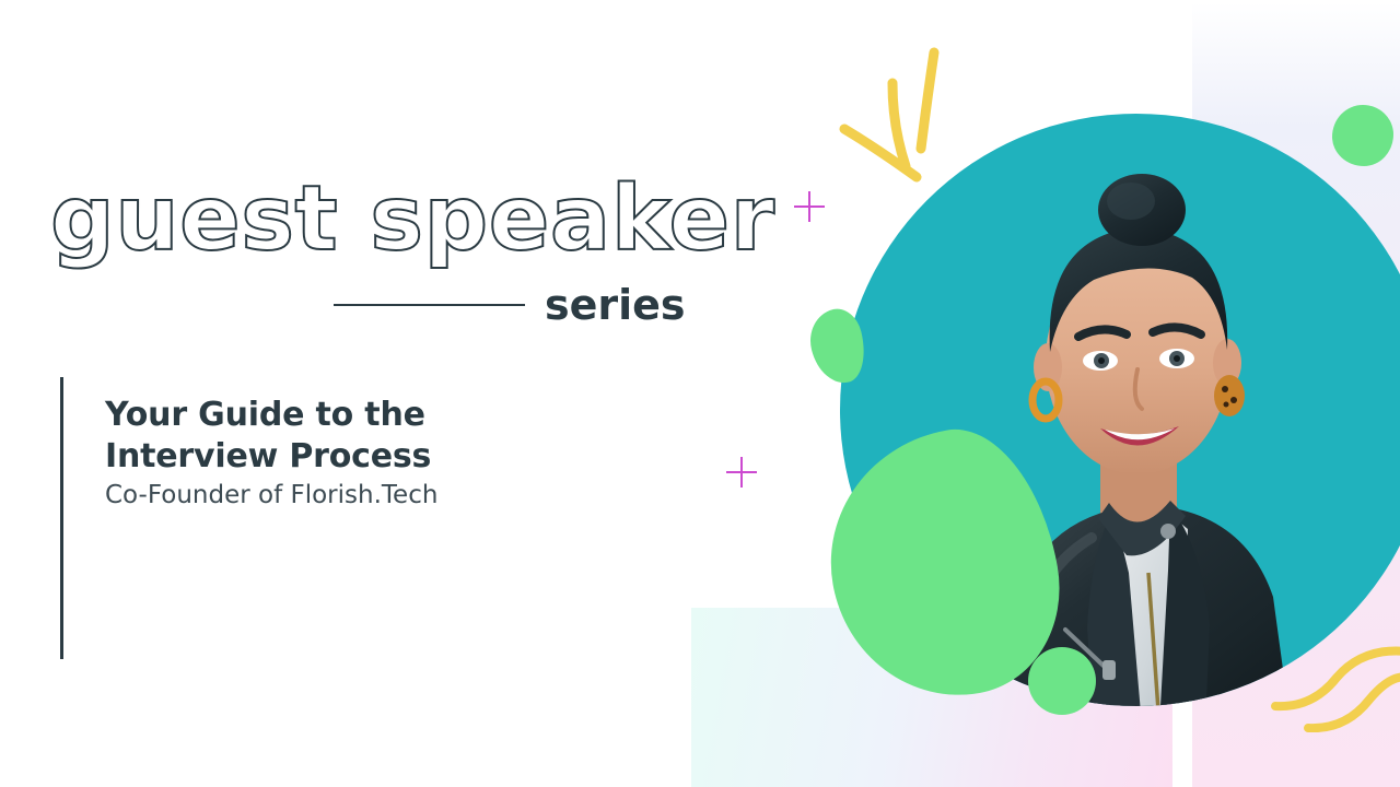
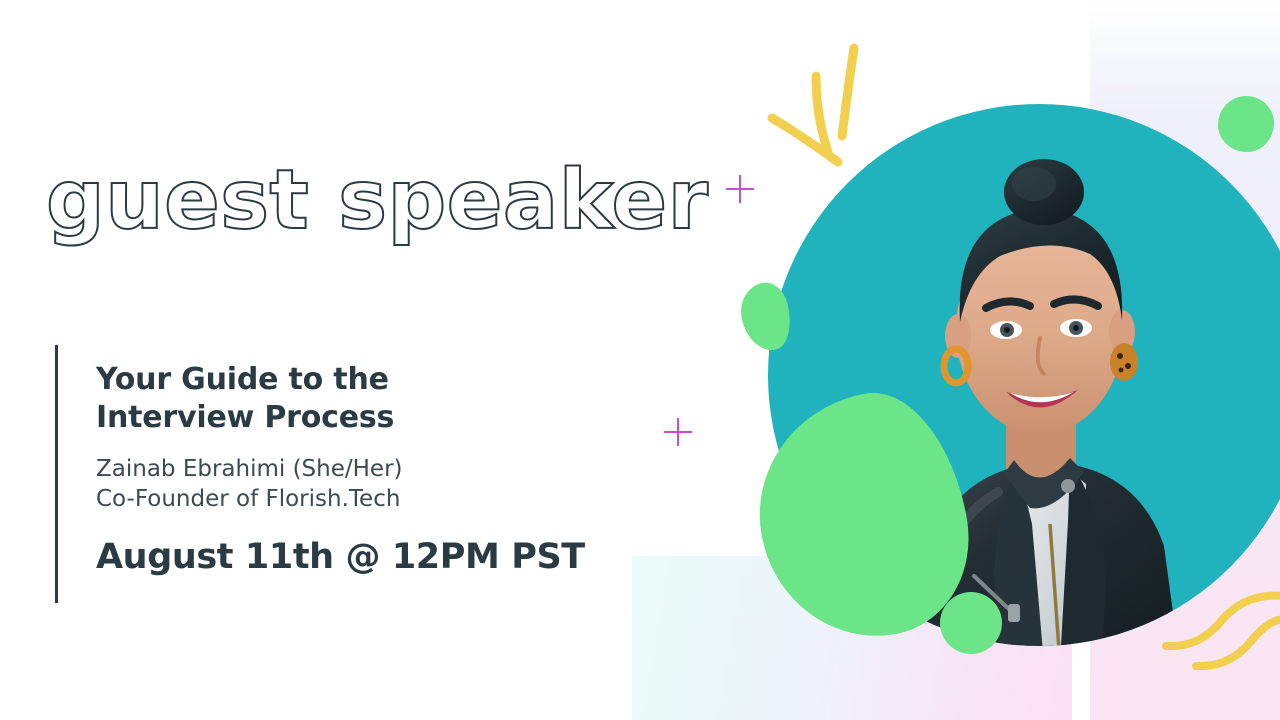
  guest speaker
- series
  Your Guide to the
  Interview Process
+ Zainab Ebrahimi (She/Her)
  Co-Founder of Florish.Tech
+ August 11th @ 12PM PST
